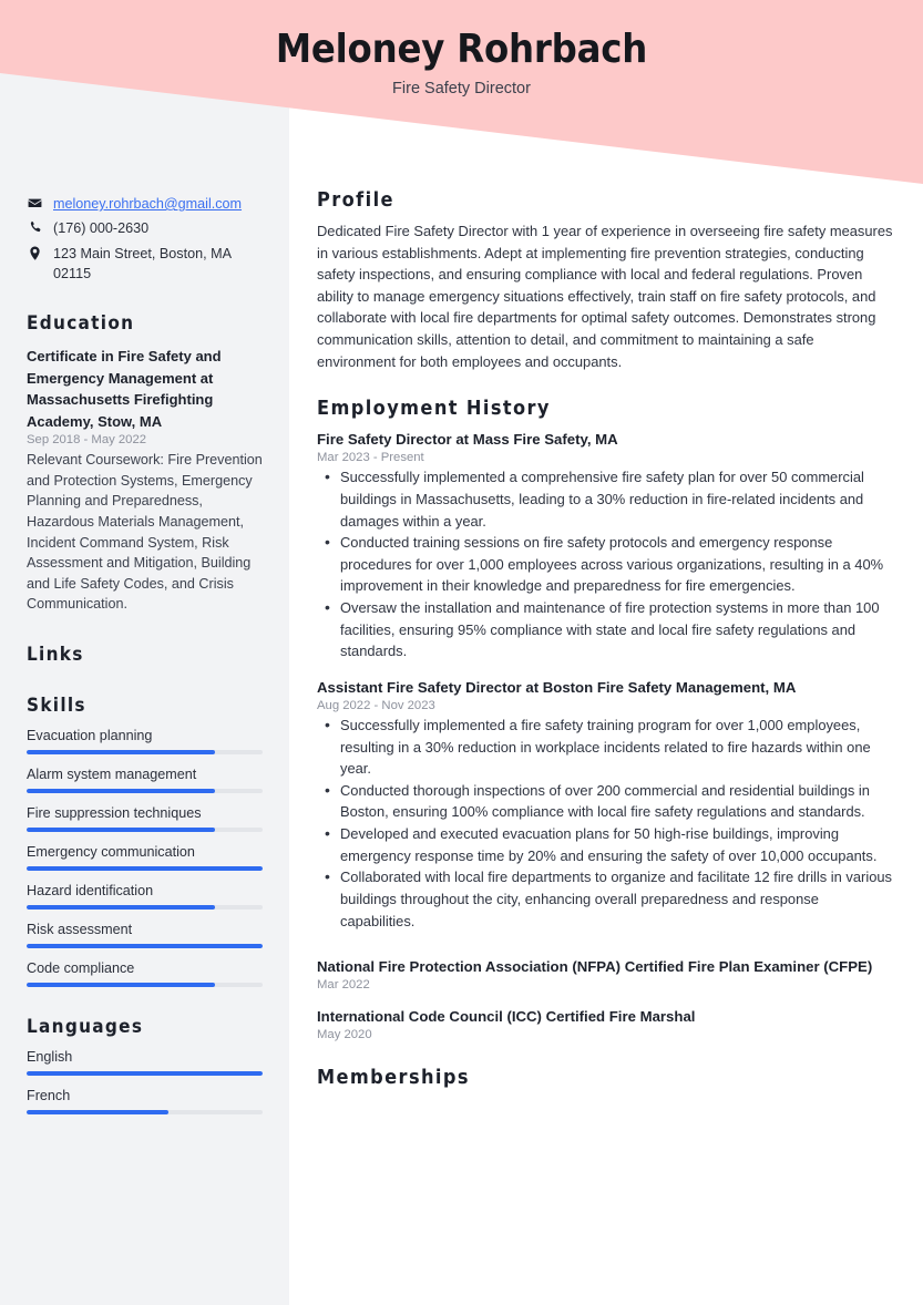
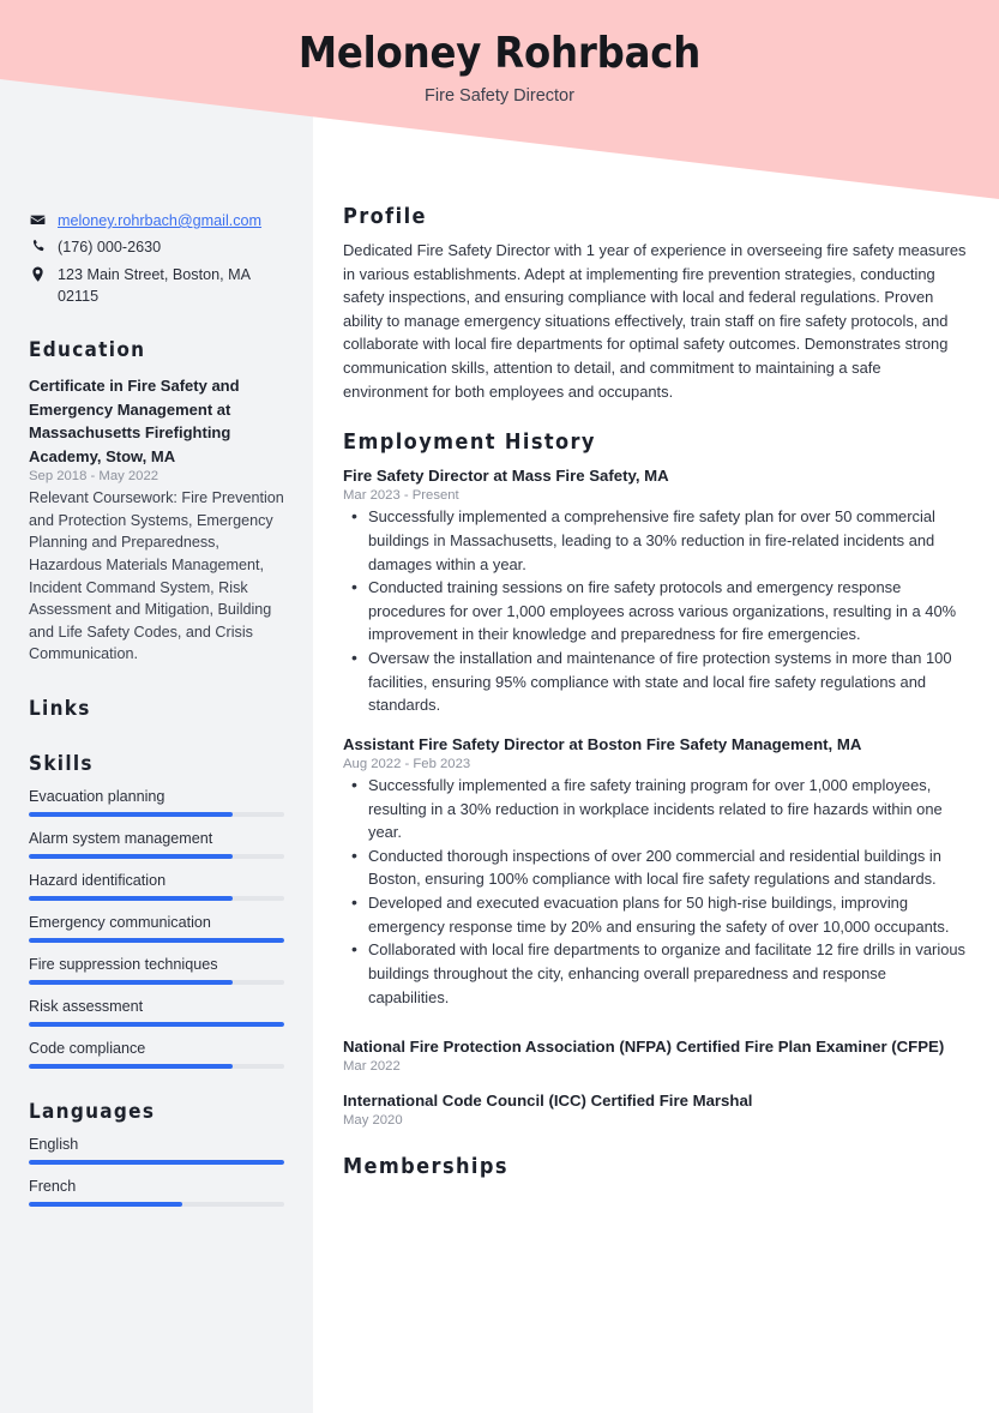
  Meloney Rohrbach
  Fire Safety Director
  meloney.rohrbach@gmail.com
  (176) 000-2630
  123 Main Street, Boston, MA 02115
  Education
  Certificate in Fire Safety and Emergency Management at Massachusetts Firefighting Academy, Stow, MA
  Sep 2018 - May 2022
  Relevant Coursework: Fire Prevention and Protection Systems, Emergency Planning and Preparedness, Hazardous Materials Management, Incident Command System, Risk Assessment and Mitigation, Building and Life Safety Codes, and Crisis Communication.
  Links
  Skills
  Evacuation planning
  Alarm system management
- Fire suppression techniques
+ Hazard identification
  Emergency communication
- Hazard identification
+ Fire suppression techniques
  Risk assessment
  Code compliance
  Languages
  English
  French
  Profile
  Dedicated Fire Safety Director with 1 year of experience in overseeing fire safety measures in various establishments. Adept at implementing fire prevention strategies, conducting safety inspections, and ensuring compliance with local and federal regulations. Proven ability to manage emergency situations effectively, train staff on fire safety protocols, and collaborate with local fire departments for optimal safety outcomes. Demonstrates strong communication skills, attention to detail, and commitment to maintaining a safe environment for both employees and occupants.
  Employment History
  Fire Safety Director at Mass Fire Safety, MA
  Mar 2023 - Present
  Successfully implemented a comprehensive fire safety plan for over 50 commercial buildings in Massachusetts, leading to a 30% reduction in fire-related incidents and damages within a year.
  Conducted training sessions on fire safety protocols and emergency response procedures for over 1,000 employees across various organizations, resulting in a 40% improvement in their knowledge and preparedness for fire emergencies.
  Oversaw the installation and maintenance of fire protection systems in more than 100 facilities, ensuring 95% compliance with state and local fire safety regulations and standards.
  Assistant Fire Safety Director at Boston Fire Safety Management, MA
- Aug 2022 - Nov 2023
+ Aug 2022 - Feb 2023
  Successfully implemented a fire safety training program for over 1,000 employees, resulting in a 30% reduction in workplace incidents related to fire hazards within one year.
  Conducted thorough inspections of over 200 commercial and residential buildings in Boston, ensuring 100% compliance with local fire safety regulations and standards.
  Developed and executed evacuation plans for 50 high-rise buildings, improving emergency response time by 20% and ensuring the safety of over 10,000 occupants.
  Collaborated with local fire departments to organize and facilitate 12 fire drills in various buildings throughout the city, enhancing overall preparedness and response capabilities.
  National Fire Protection Association (NFPA) Certified Fire Plan Examiner (CFPE)
  Mar 2022
  International Code Council (ICC) Certified Fire Marshal
  May 2020
  Memberships
